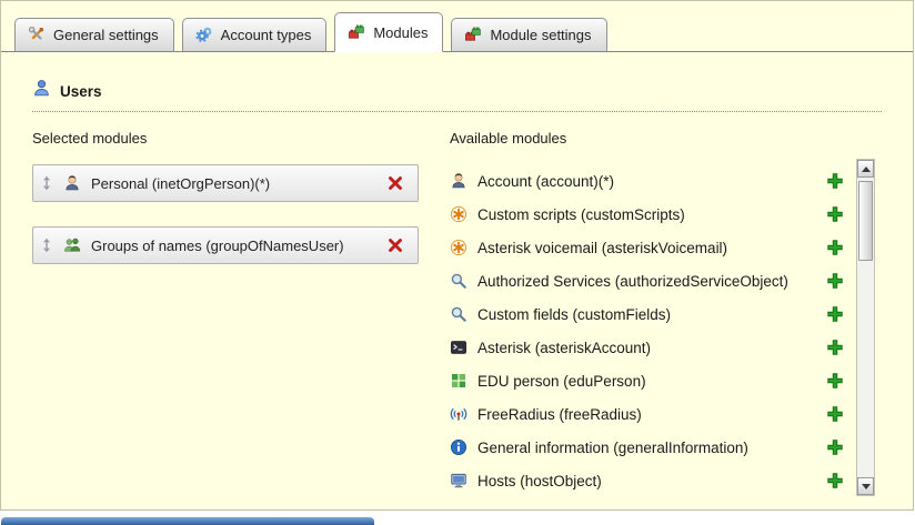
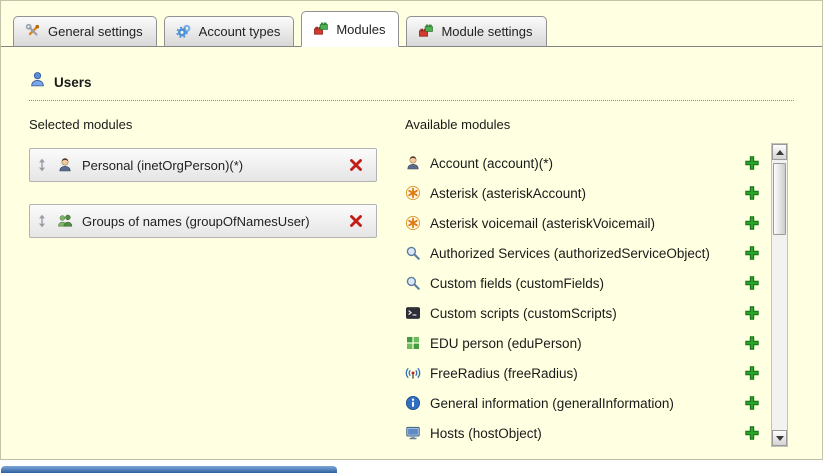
  General settings
  Account types
  Modules
  Module settings
  Users
  Selected modules
  Personal (inetOrgPerson)(*)
  Groups of names (groupOfNamesUser)
  Available modules
  Account (account)(*)
- Custom scripts (customScripts)
+ Asterisk (asteriskAccount)
  Asterisk voicemail (asteriskVoicemail)
  Authorized Services (authorizedServiceObject)
  Custom fields (customFields)
- Asterisk (asteriskAccount)
+ Custom scripts (customScripts)
  EDU person (eduPerson)
  FreeRadius (freeRadius)
  General information (generalInformation)
  Hosts (hostObject)
